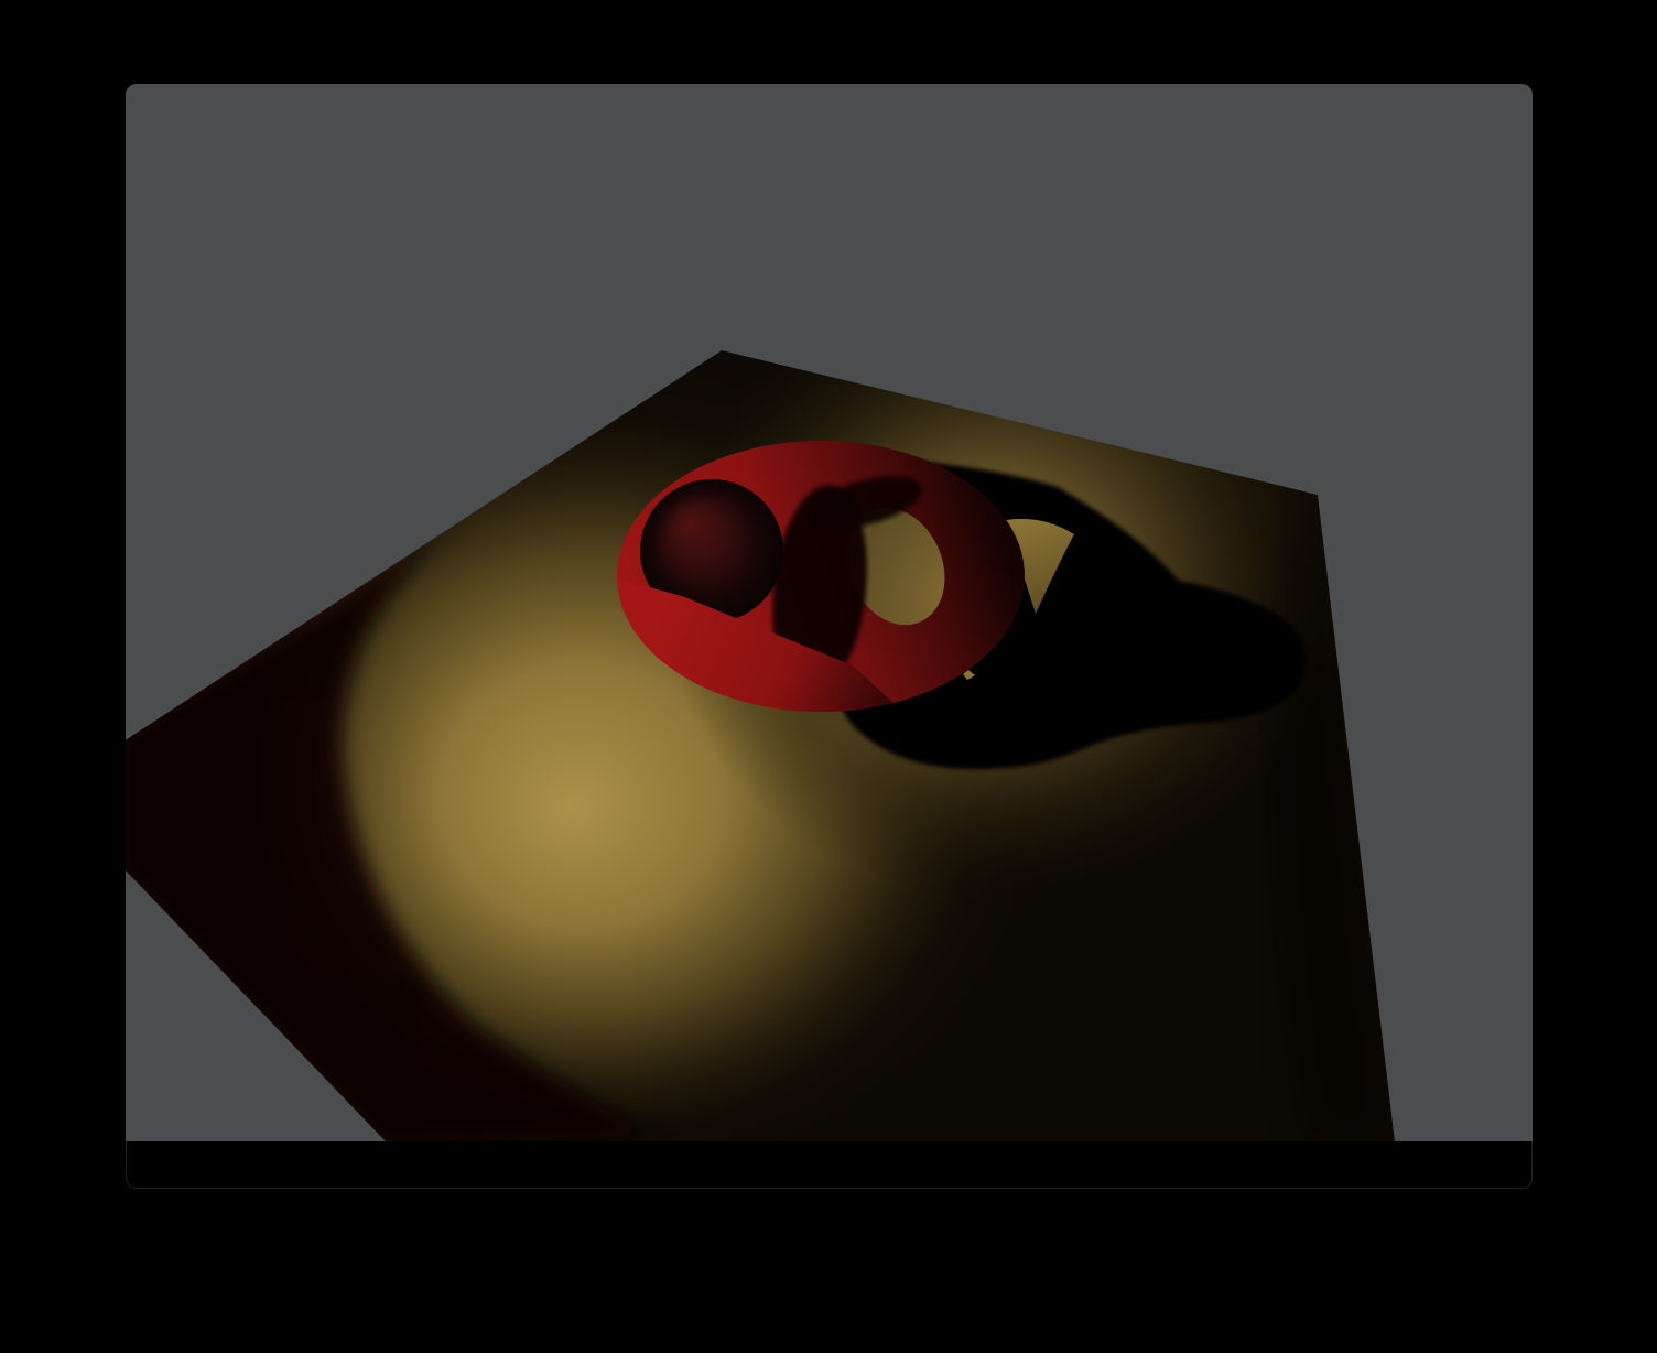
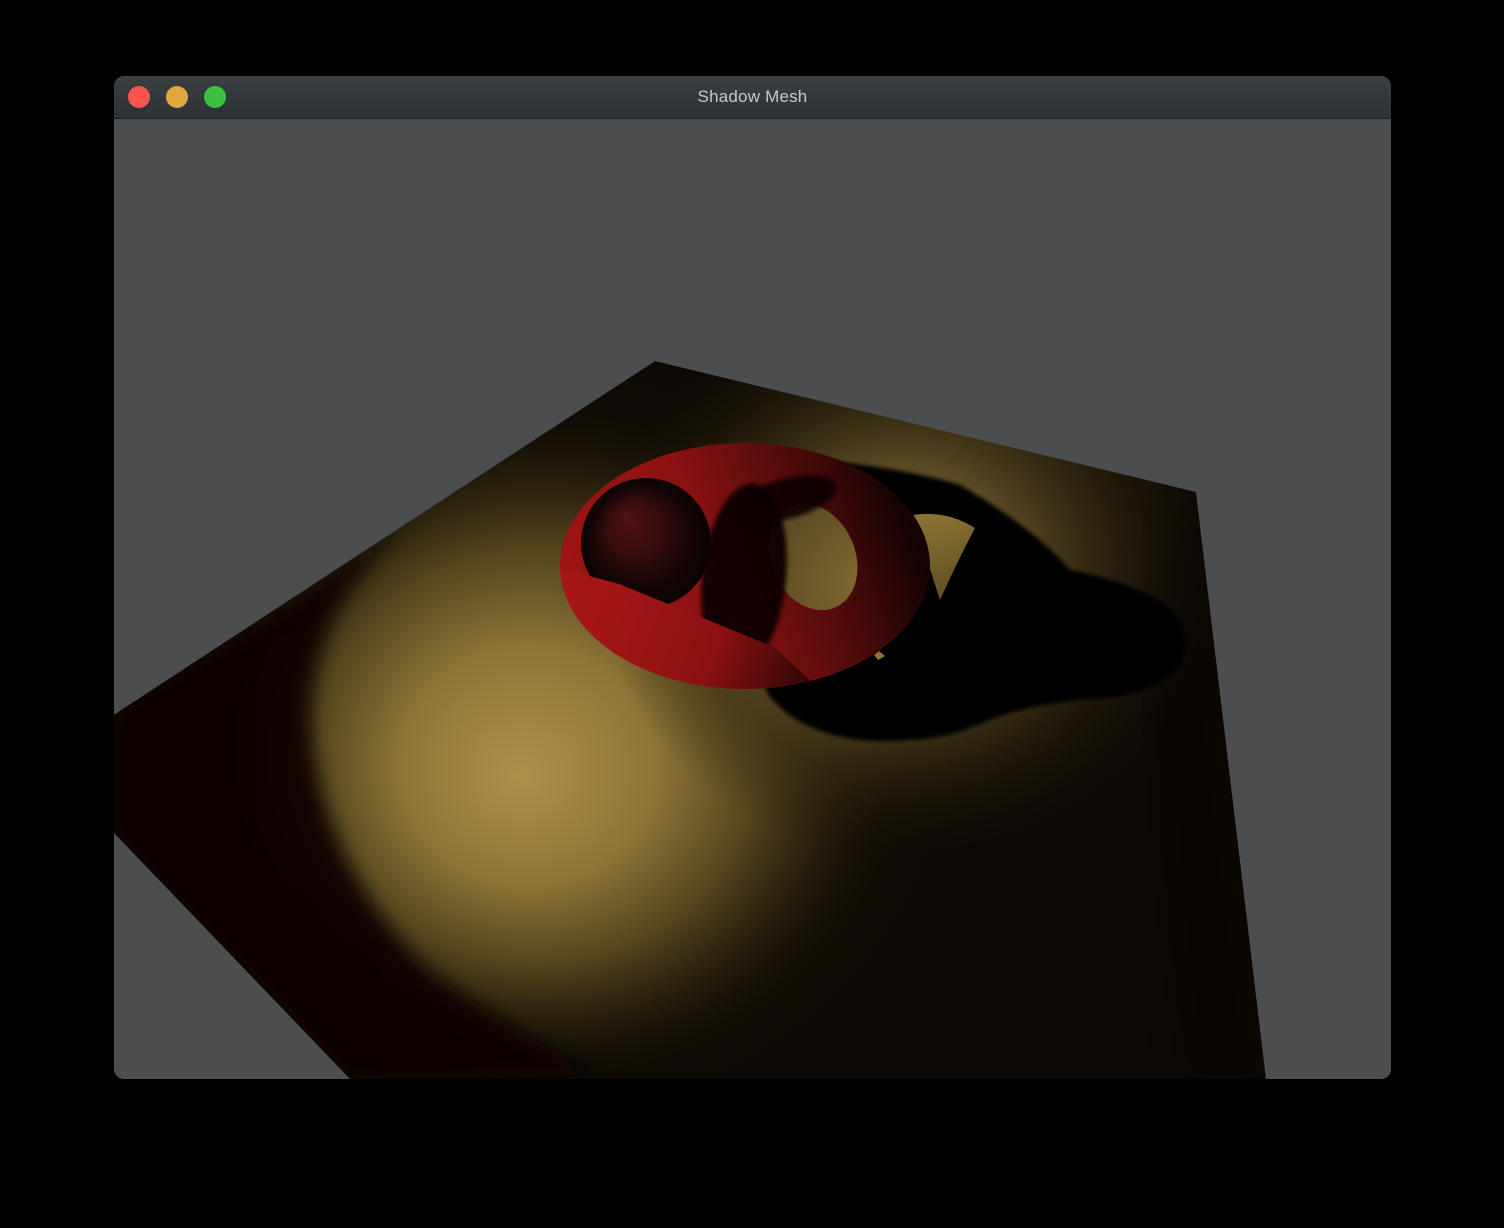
+ Shadow Mesh
